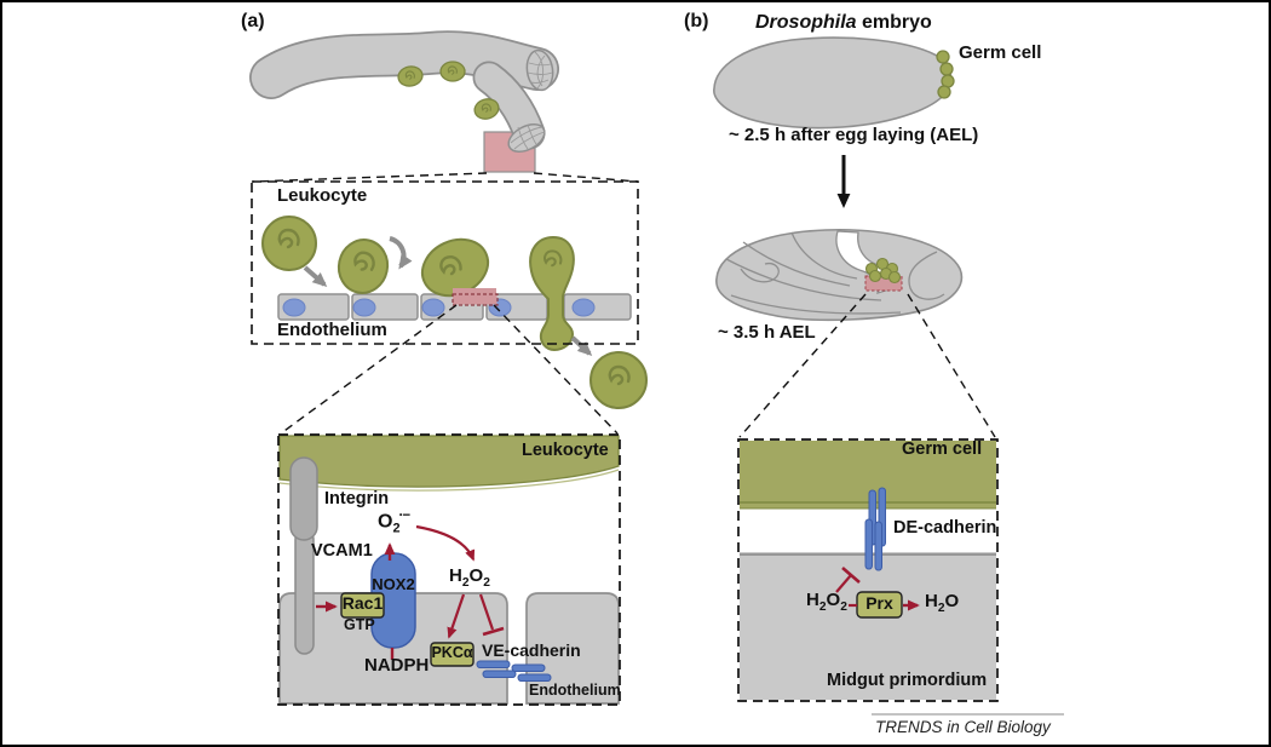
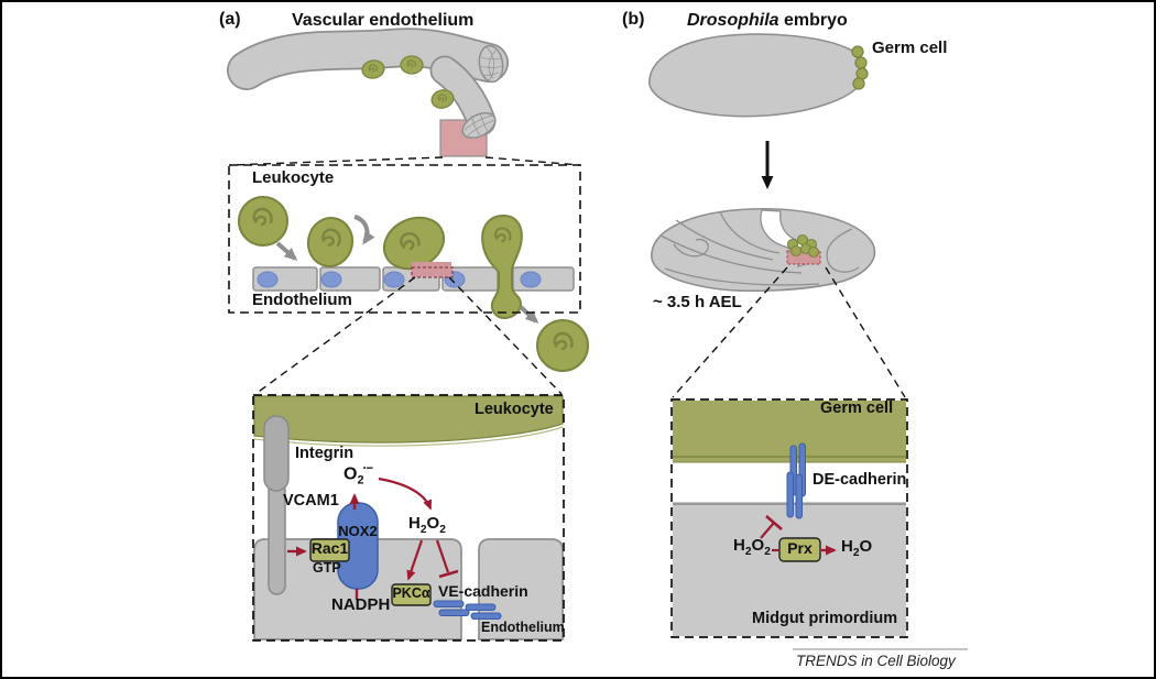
  (a)
+ Vascular endothelium
  Leukocyte
  Endothelium
  Leukocyte
  Integrin
  VCAM1
  O2·−
  NOX2
  Rac1
  GTP
  NADPH
  H2O2
  PKCα
  VE-cadherin
  Endothelium
  (b)
  Drosophila embryo
  Germ cell
- ~ 2.5 h after egg laying (AEL)
  ~ 3.5 h AEL
  Germ cell
  DE-cadherin
  H2O2
  Prx
  H2O
  Midgut primordium
  TRENDS in Cell Biology
